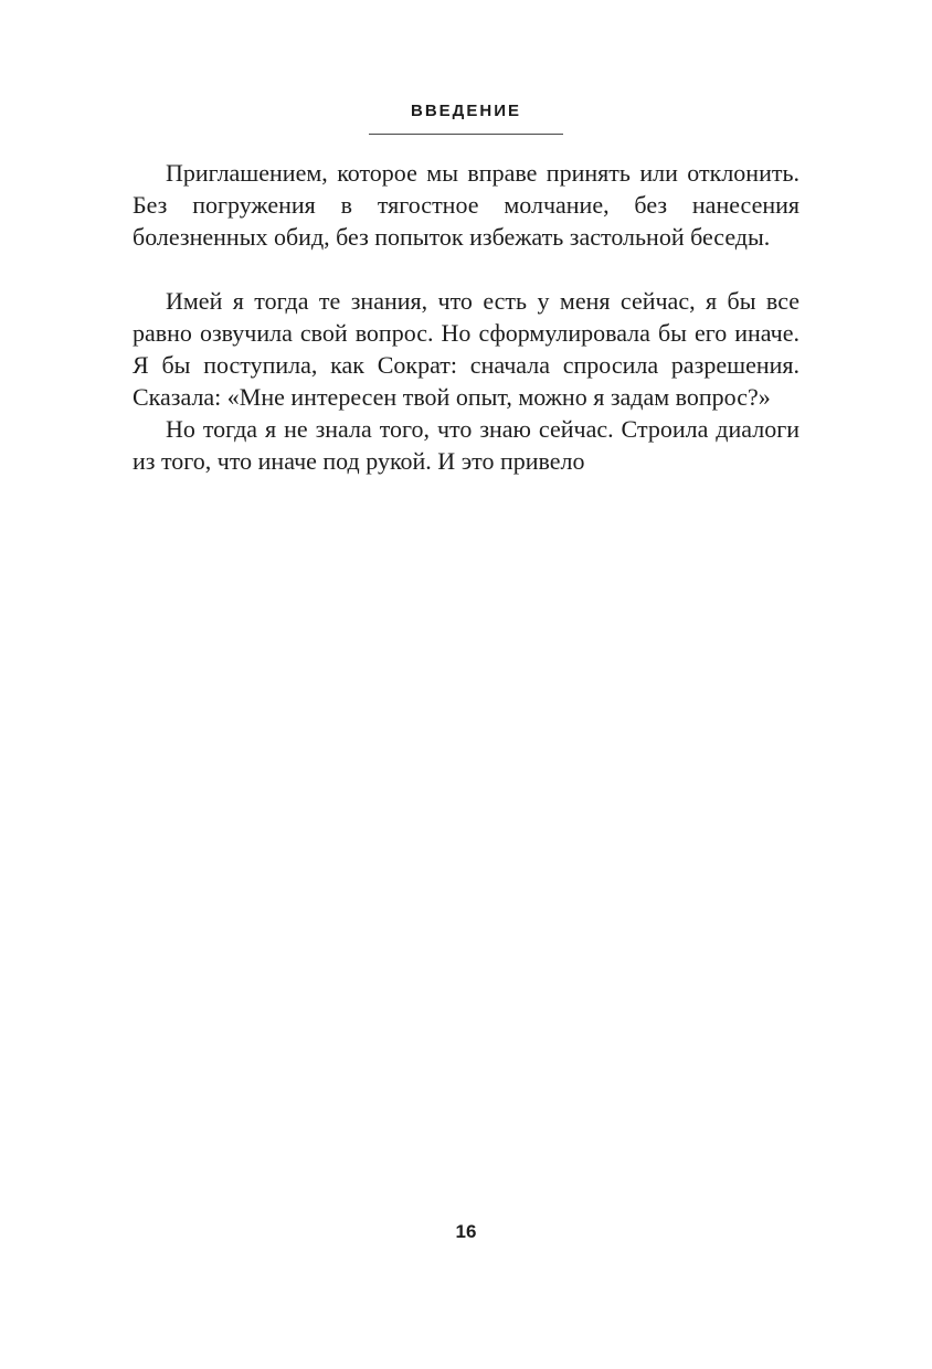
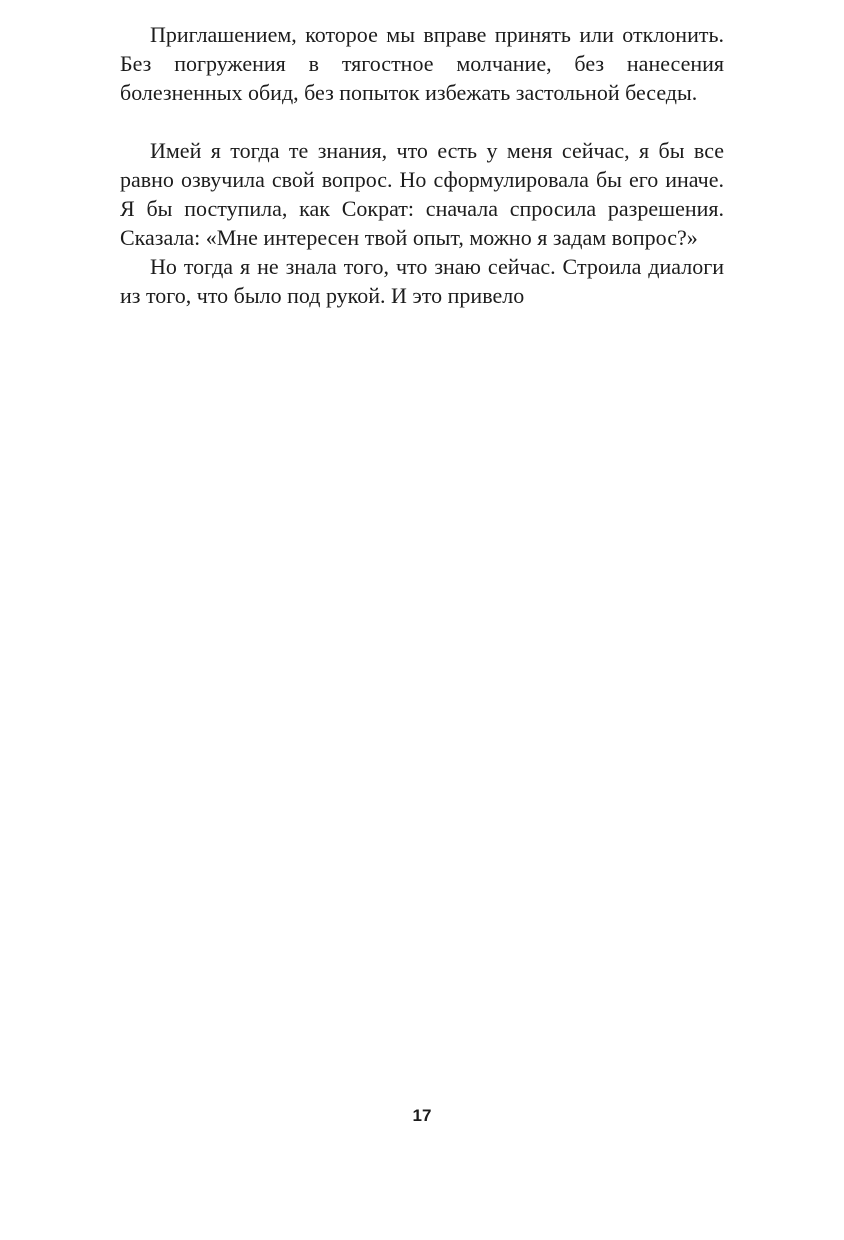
- ВВЕДЕНИЕ
  Приглашением, которое мы вправе принять или отклонить. Без погружения в тягостное молчание, без нанесения болезненных обид, без попыток избежать застольной беседы.
  Имей я тогда те знания, что есть у меня сейчас, я бы все равно озвучила свой вопрос. Но сформулировала бы его иначе. Я бы поступила, как Сократ: сначала спросила разрешения. Сказала: «Мне интересен твой опыт, можно я задам вопрос?»
- Но тогда я не знала того, что знаю сейчас. Строила диалоги из того, что иначе под рукой. И это привело
+ Но тогда я не знала того, что знаю сейчас. Строила диалоги из того, что было под рукой. И это привело
- 16
+ 17
